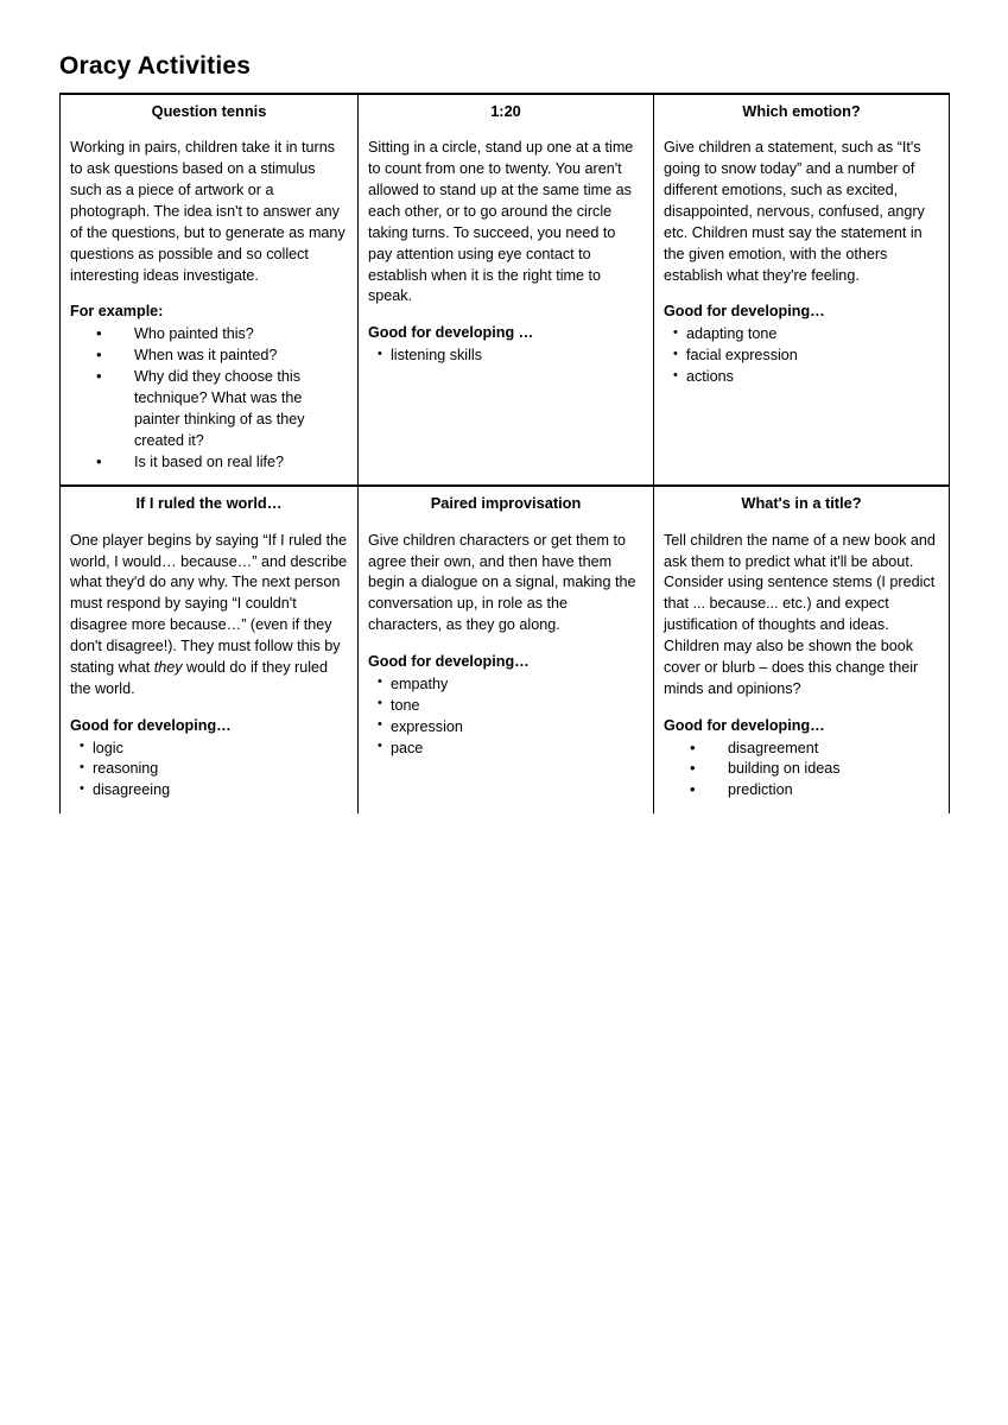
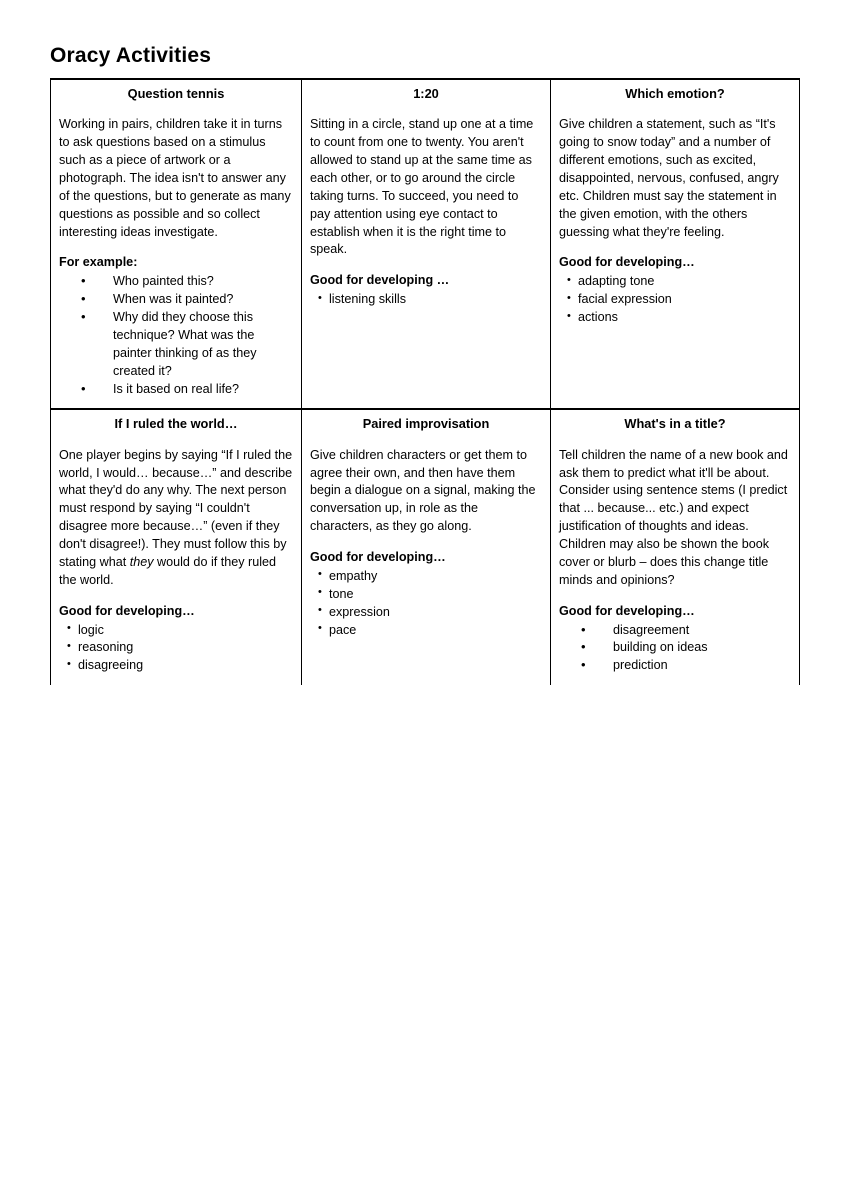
  Oracy Activities
- Question tennis Working in pairs, children take it in turns to ask questions based on a stimulus such as a piece of artwork or a photograph. The idea isn't to answer any of the questions, but to generate as many questions as possible and so collect interesting ideas investigate. For example: Who painted this? When was it painted? Why did they choose this technique? What was the painter thinking of as they created it? Is it based on real life?	1:20 Sitting in a circle, stand up one at a time to count from one to twenty. You aren't allowed to stand up at the same time as each other, or to go around the circle taking turns. To succeed, you need to pay attention using eye contact to establish when it is the right time to speak. Good for developing … listening skills	Which emotion? Give children a statement, such as “It's going to snow today” and a number of different emotions, such as excited, disappointed, nervous, confused, angry etc. Children must say the statement in the given emotion, with the others establish what they're feeling. Good for developing… adapting tone facial expression actions
+ Question tennis Working in pairs, children take it in turns to ask questions based on a stimulus such as a piece of artwork or a photograph. The idea isn't to answer any of the questions, but to generate as many questions as possible and so collect interesting ideas investigate. For example: Who painted this? When was it painted? Why did they choose this technique? What was the painter thinking of as they created it? Is it based on real life?	1:20 Sitting in a circle, stand up one at a time to count from one to twenty. You aren't allowed to stand up at the same time as each other, or to go around the circle taking turns. To succeed, you need to pay attention using eye contact to establish when it is the right time to speak. Good for developing … listening skills	Which emotion? Give children a statement, such as “It's going to snow today” and a number of different emotions, such as excited, disappointed, nervous, confused, angry etc. Children must say the statement in the given emotion, with the others guessing what they're feeling. Good for developing… adapting tone facial expression actions
- If I ruled the world… One player begins by saying “If I ruled the world, I would… because…” and describe what they'd do any why. The next person must respond by saying “I couldn't disagree more because…” (even if they don't disagree!). They must follow this by stating what they would do if they ruled the world. Good for developing… logic reasoning disagreeing	Paired improvisation Give children characters or get them to agree their own, and then have them begin a dialogue on a signal, making the conversation up, in role as the characters, as they go along. Good for developing… empathy tone expression pace	What's in a title? Tell children the name of a new book and ask them to predict what it'll be about. Consider using sentence stems (I predict that ... because... etc.) and expect justification of thoughts and ideas. Children may also be shown the book cover or blurb – does this change their minds and opinions? Good for developing… disagreement building on ideas prediction
+ If I ruled the world… One player begins by saying “If I ruled the world, I would… because…” and describe what they'd do any why. The next person must respond by saying “I couldn't disagree more because…” (even if they don't disagree!). They must follow this by stating what they would do if they ruled the world. Good for developing… logic reasoning disagreeing	Paired improvisation Give children characters or get them to agree their own, and then have them begin a dialogue on a signal, making the conversation up, in role as the characters, as they go along. Good for developing… empathy tone expression pace	What's in a title? Tell children the name of a new book and ask them to predict what it'll be about. Consider using sentence stems (I predict that ... because... etc.) and expect justification of thoughts and ideas. Children may also be shown the book cover or blurb – does this change title minds and opinions? Good for developing… disagreement building on ideas prediction
